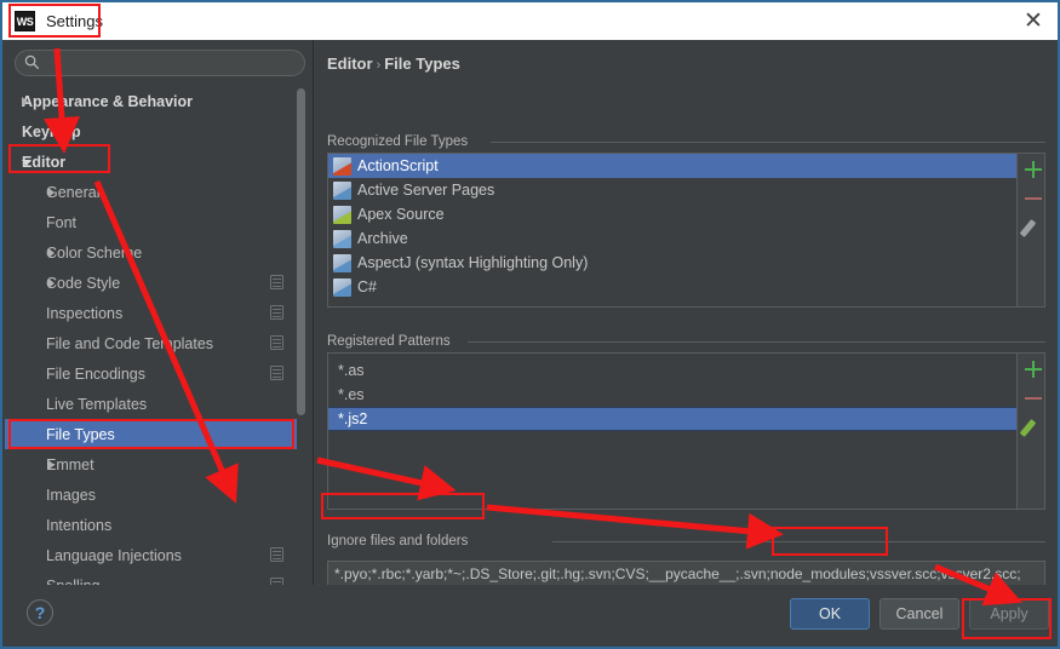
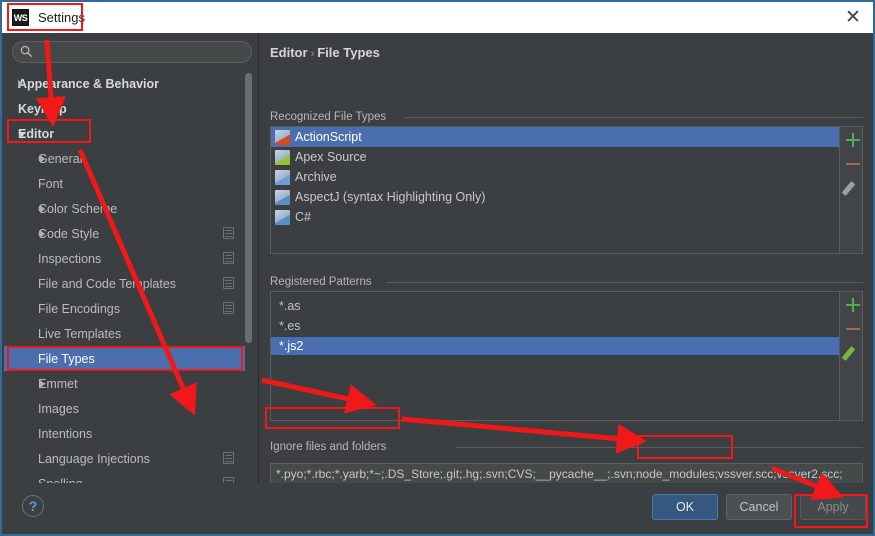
  WS
  Settings
  ✕
  Appearance & Behavior
  Keymap
  Editor
  Genera
  Font
  Color Schee
  Code Style
  Inspections
  File and Code Teplates
  File Encodings
  Live Templates
  File Types
  Emmet
  Images
  Intentions
  Language Injections
  Editor › File Types
  Recognized File Types
  ActionScript
- Active Server Pages
  Apex Source
  Archive
  AspectJ (syntax Highlighting Only)
  C#
  Registered Patterns
  *.as
  *.es
  *.js2
  Ignore files and folders
  *.pyo;*.rbc;*.yarb;*~;.DS_Store;.git;.hg;.svn;CVS;__pycache__;.svn;node_modules;vssver.scc;vver2.scc;
  ?
  OK
  Cancel
  Apply
